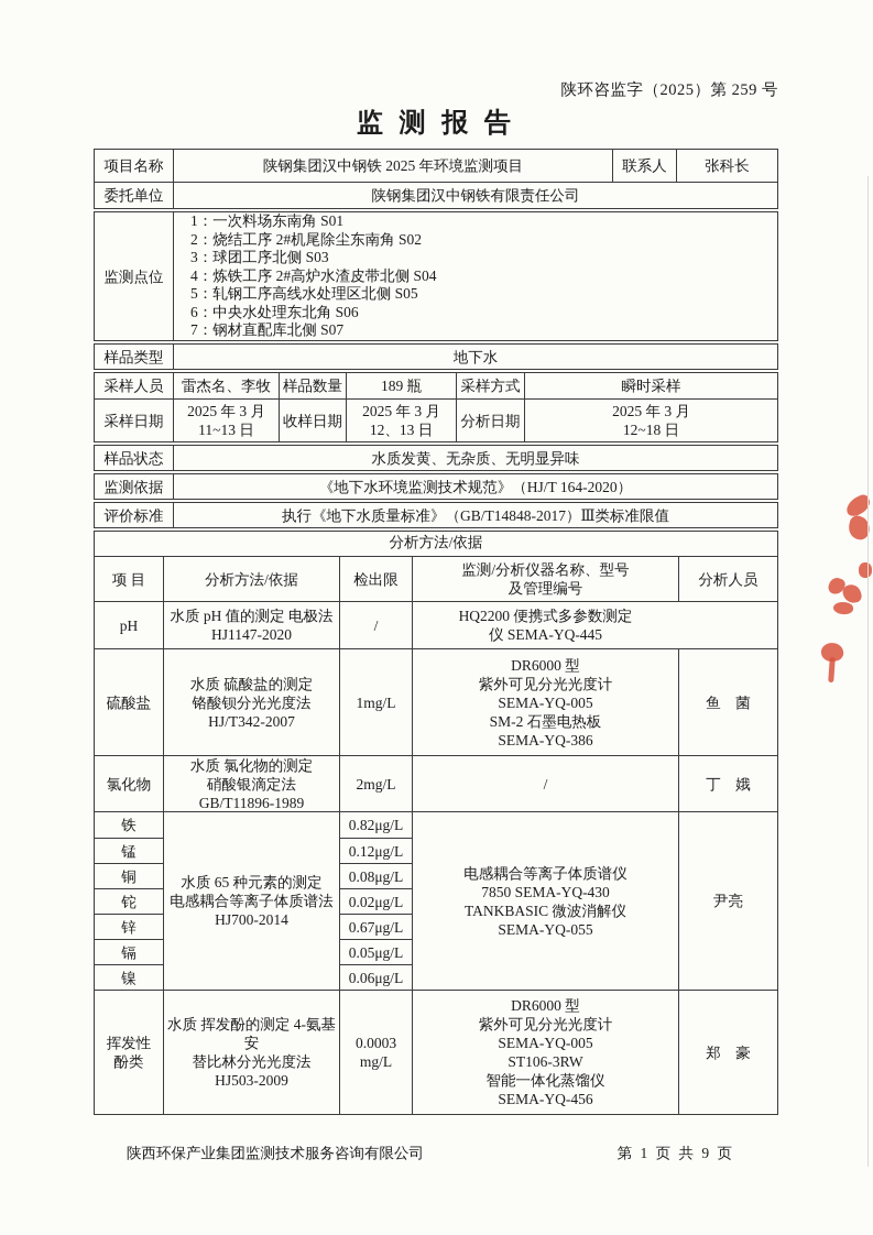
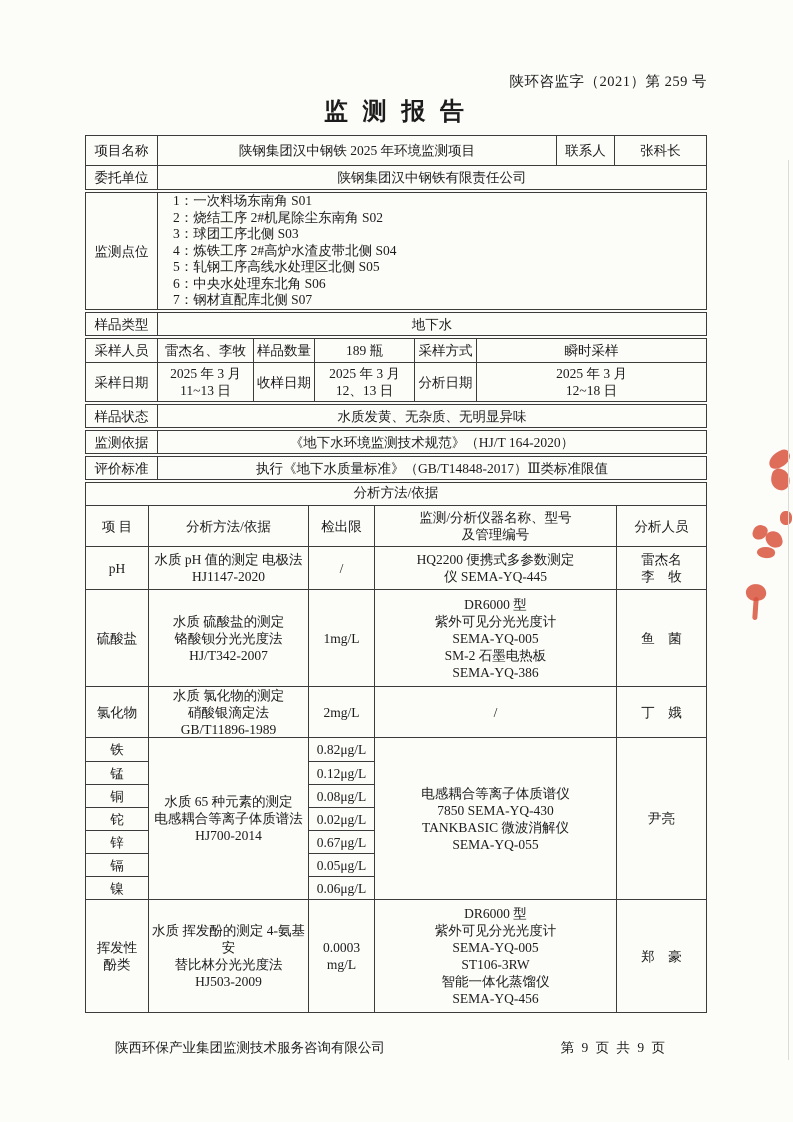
- 陕环咨监字（2025）第 259 号
+ 陕环咨监字（2021）第 259 号
  监 测 报 告
  项目名称
  陕钢集团汉中钢铁 2025 年环境监测项目
  联系人
  张科长
  委托单位
  陕钢集团汉中钢铁有限责任公司
  监测点位
  1：一次料场东南角 S01
  2：烧结工序 2#机尾除尘东南角 S02
  3：球团工序北侧 S03
  4：炼铁工序 2#高炉水渣皮带北侧 S04
  5：轧钢工序高线水处理区北侧 S05
  6：中央水处理东北角 S06
  7：钢材直配库北侧 S07
  样品类型
  地下水
  采样人员
  雷杰名、李牧
  样品数量
  189 瓶
  采样方式
  瞬时采样
  采样日期
  2025 年 3 月
  11~13 日
  收样日期
  2025 年 3 月
  12、13 日
  分析日期
  2025 年 3 月
  12~18 日
  样品状态
  水质发黄、无杂质、无明显异味
  监测依据
  《地下水环境监测技术规范》（HJ/T 164-2020）
  评价标准
  执行《地下水质量标准》（GB/T14848-2017）Ⅲ类标准限值
  分析方法/依据
  项 目
  分析方法/依据
  检出限
  监测/分析仪器名称、型号
  及管理编号
  分析人员
  pH
  水质 pH 值的测定 电极法
  HJ1147-2020
  /
  HQ2200 便携式多参数测定
  仪 SEMA-YQ-445
+ 雷杰名
+ 李 牧
  硫酸盐
  水质 硫酸盐的测定
  铬酸钡分光光度法
  HJ/T342-2007
  1mg/L
  DR6000 型
  紫外可见分光光度计
  SEMA-YQ-005
  SM-2 石墨电热板
  SEMA-YQ-386
  鱼 菌
  氯化物
  水质 氯化物的测定
  硝酸银滴定法
  GB/T11896-1989
  2mg/L
  /
  丁 娥
  铁
  锰
  铜
  铊
  锌
  镉
  镍
  水质 65 种元素的测定
  电感耦合等离子体质谱法
  HJ700-2014
  0.82μg/L
  0.12μg/L
  0.08μg/L
  0.02μg/L
  0.67μg/L
  0.05μg/L
  0.06μg/L
  电感耦合等离子体质谱仪
  7850 SEMA-YQ-430
  TANKBASIC 微波消解仪
  SEMA-YQ-055
  尹亮
  挥发性
  酚类
  水质 挥发酚的测定 4-氨基安
  替比林分光光度法
  HJ503-2009
  0.0003
  mg/L
  DR6000 型
  紫外可见分光光度计
  SEMA-YQ-005
  ST106-3RW
  智能一体化蒸馏仪
  SEMA-YQ-456
  郑 豪
  陕西环保产业集团监测技术服务咨询有限公司
- 第 1 页 共 9 页
+ 第 9 页 共 9 页
